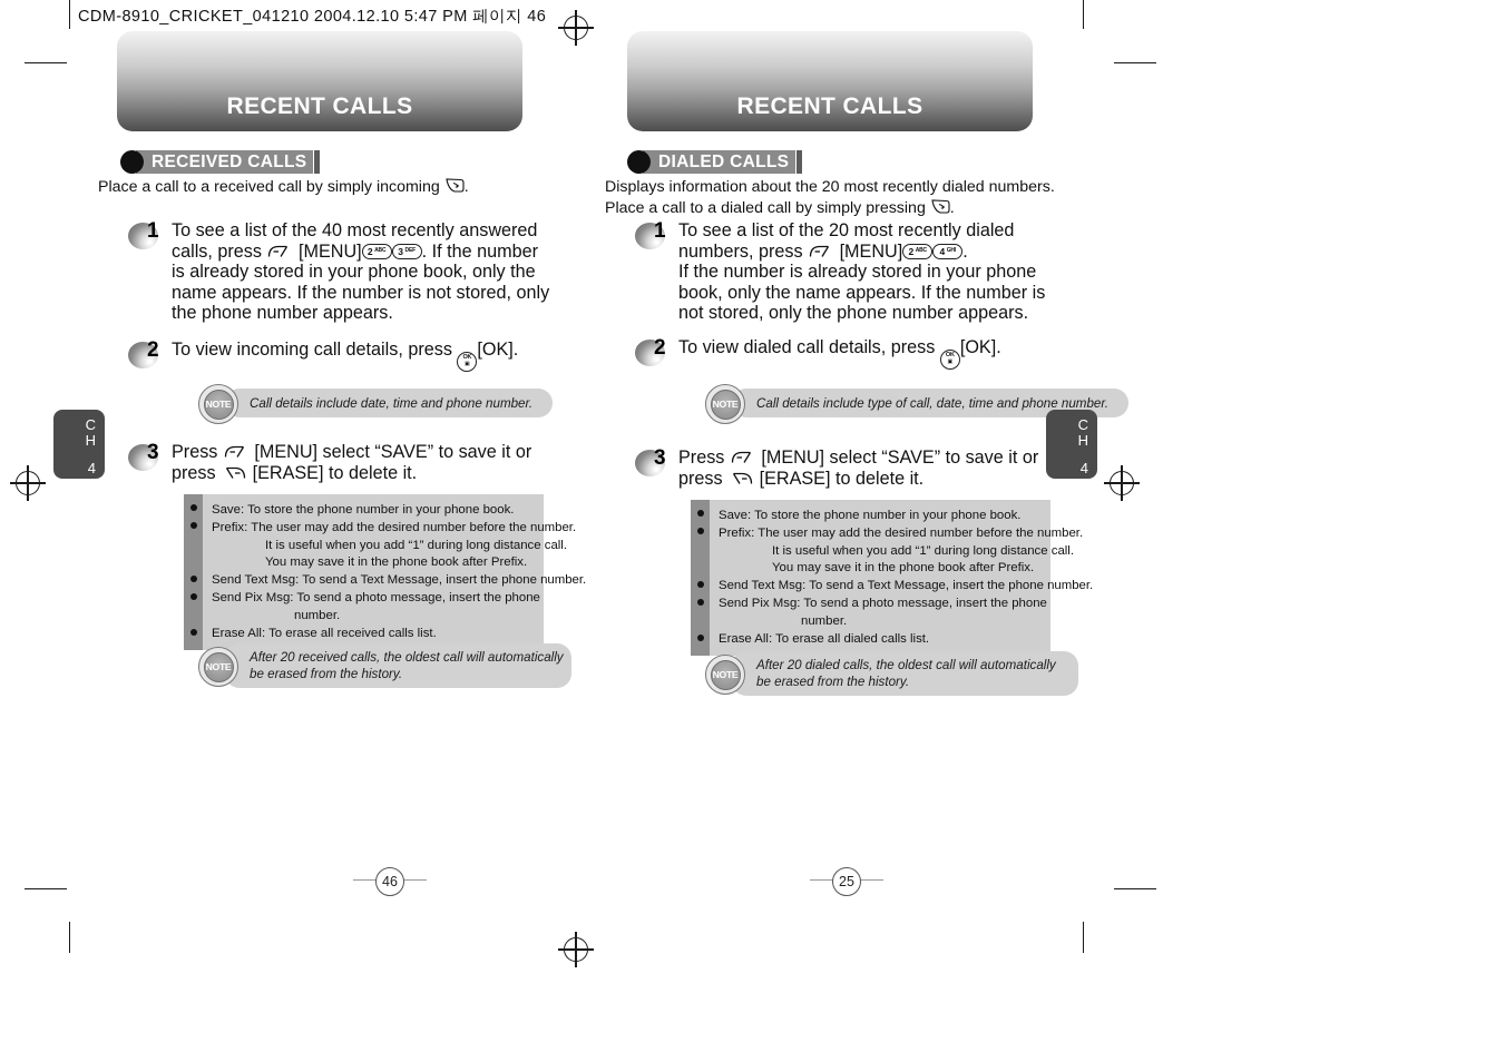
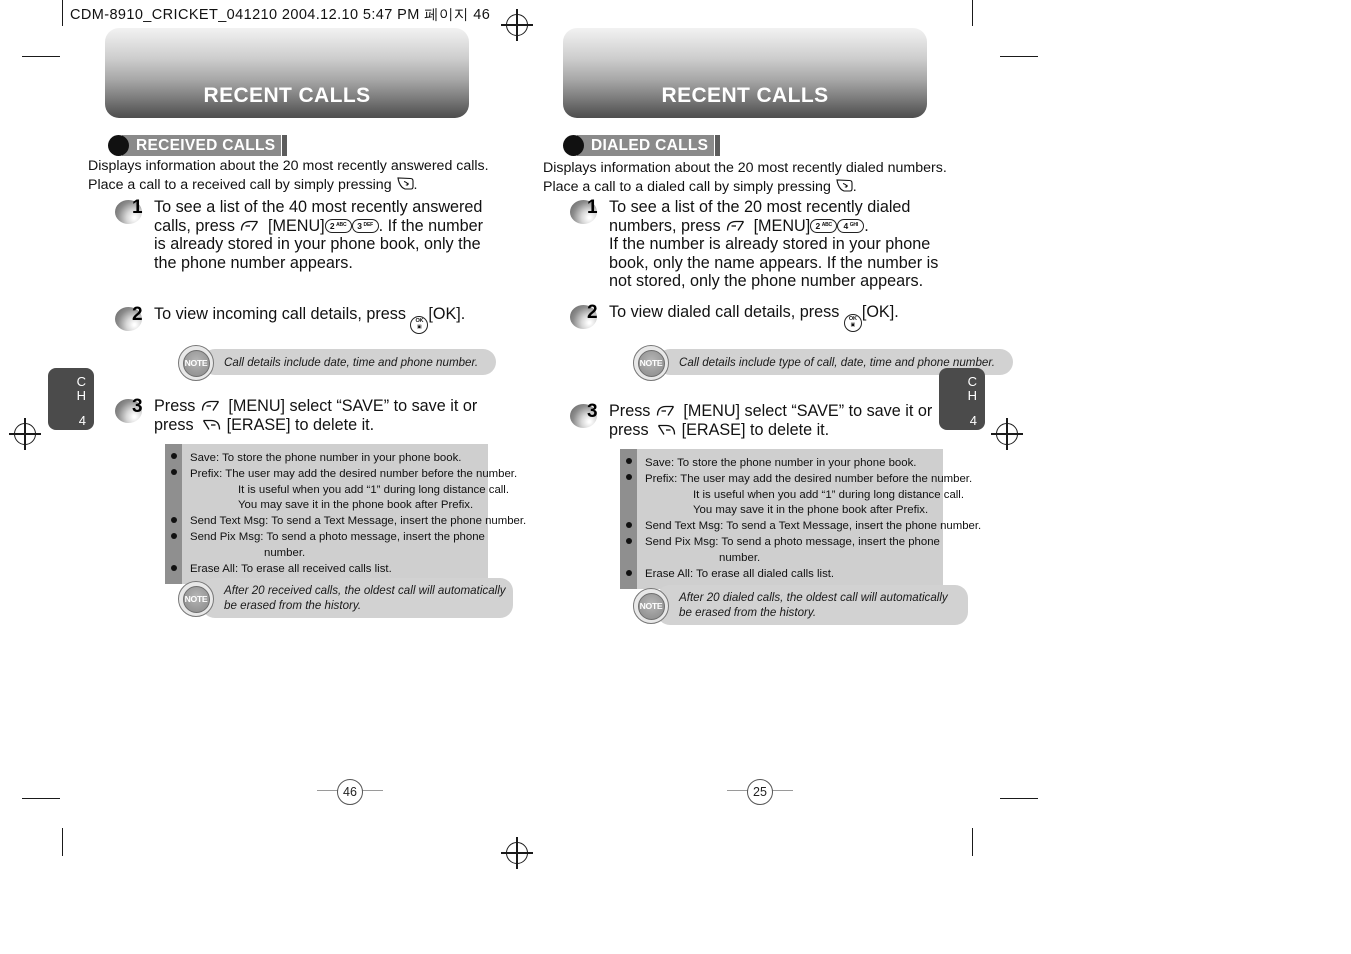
  CDM-8910_CRICKET_041210 2004.12.10 5:47 PM 페이지 46
  RECENT CALLS
  RECEIVED CALLS
+ Displays information about the 20 most recently answered calls.
- Place a call to a received call by simply incoming .
+ Place a call to a received call by simply pressing .
  1
  To see a list of the 40 most recently answered
  calls, press [MENU]
  2
  3
  . If the number
  is already stored in your phone book, only the
- name appears. If the number is not stored, only
  the phone number appears.
  2
  To view incoming call details, press
  [OK].
  Call details include date, time and phone number.
  NOTE
  3
  Press [MENU] select “SAVE” to save it or
  press [ERASE] to delete it.
  Save: To store the phone number in your phone book.
  Prefix: The user may add the desired number before the number.
  It is useful when you add “1” during long distance call.
  You may save it in the phone book after Prefix.
  Send Text Msg: To send a Text Message, insert the phone number.
  Send Pix Msg: To send a photo message, insert the phone
  number.
  Erase All: To erase all received calls list.
  After 20 received calls, the oldest call will automatically
  be erased from the history.
  NOTE
  46
  C
  H
  4
  RECENT CALLS
  DIALED CALLS
  Displays information about the 20 most recently dialed numbers.
  Place a call to a dialed call by simply pressing .
  1
  To see a list of the 20 most recently dialed
  numbers, press [MENU]
  2
  4
  .
  If the number is already stored in your phone
  book, only the name appears. If the number is
  not stored, only the phone number appears.
  2
  To view dialed call details, press
  [OK].
  Call details include type of call, date, time and phone number.
  NOTE
  3
  Press [MENU] select “SAVE” to save it or
  press [ERASE] to delete it.
  Save: To store the phone number in your phone book.
  Prefix: The user may add the desired number before the number.
  It is useful when you add “1” during long distance call.
  You may save it in the phone book after Prefix.
  Send Text Msg: To send a Text Message, insert the phone number.
  Send Pix Msg: To send a photo message, insert the phone
  number.
  Erase All: To erase all dialed calls list.
  After 20 dialed calls, the oldest call will automatically
  be erased from the history.
  NOTE
  25
  C
  H
  4
